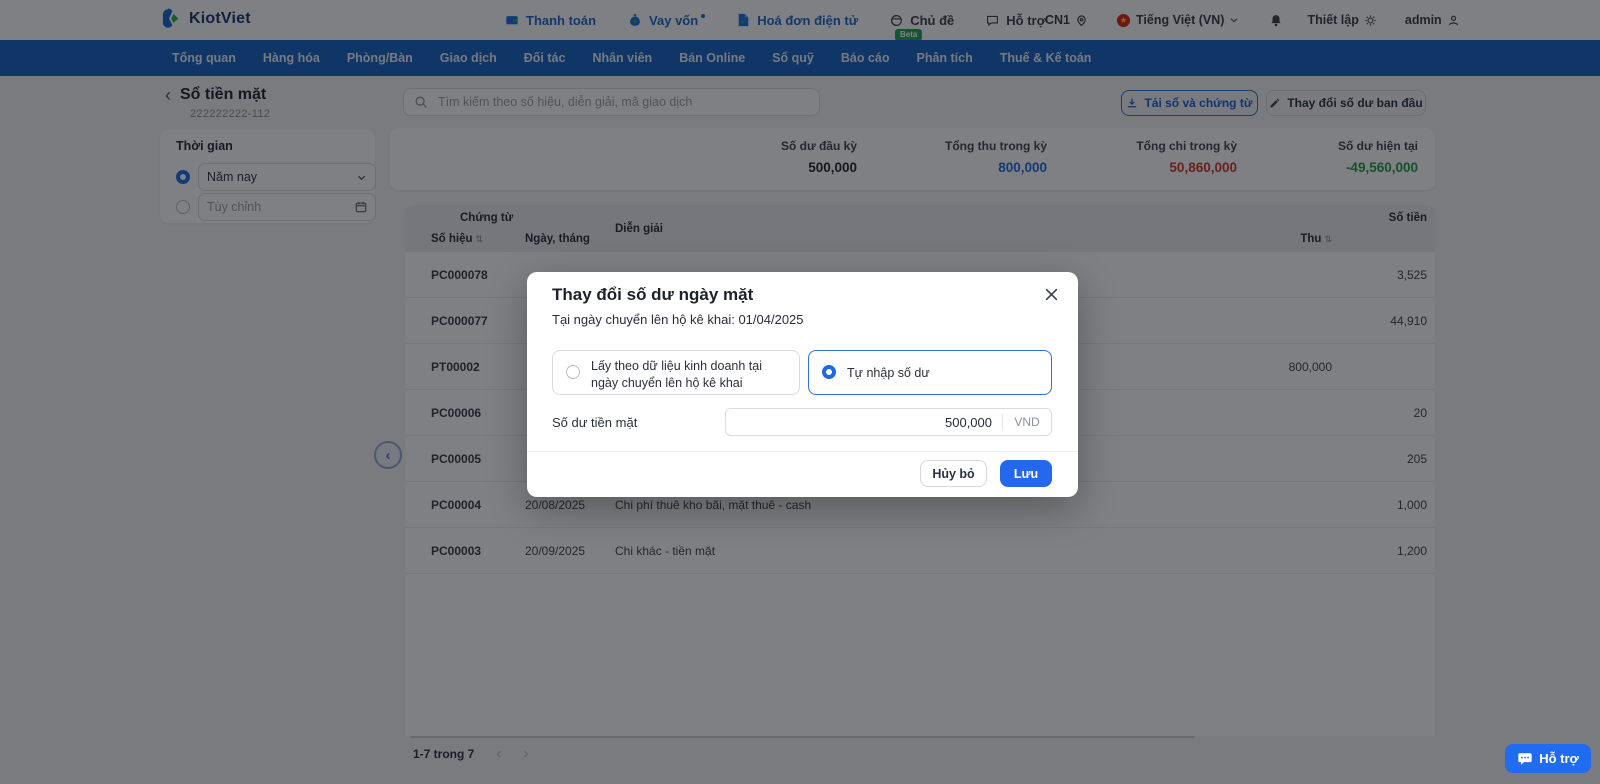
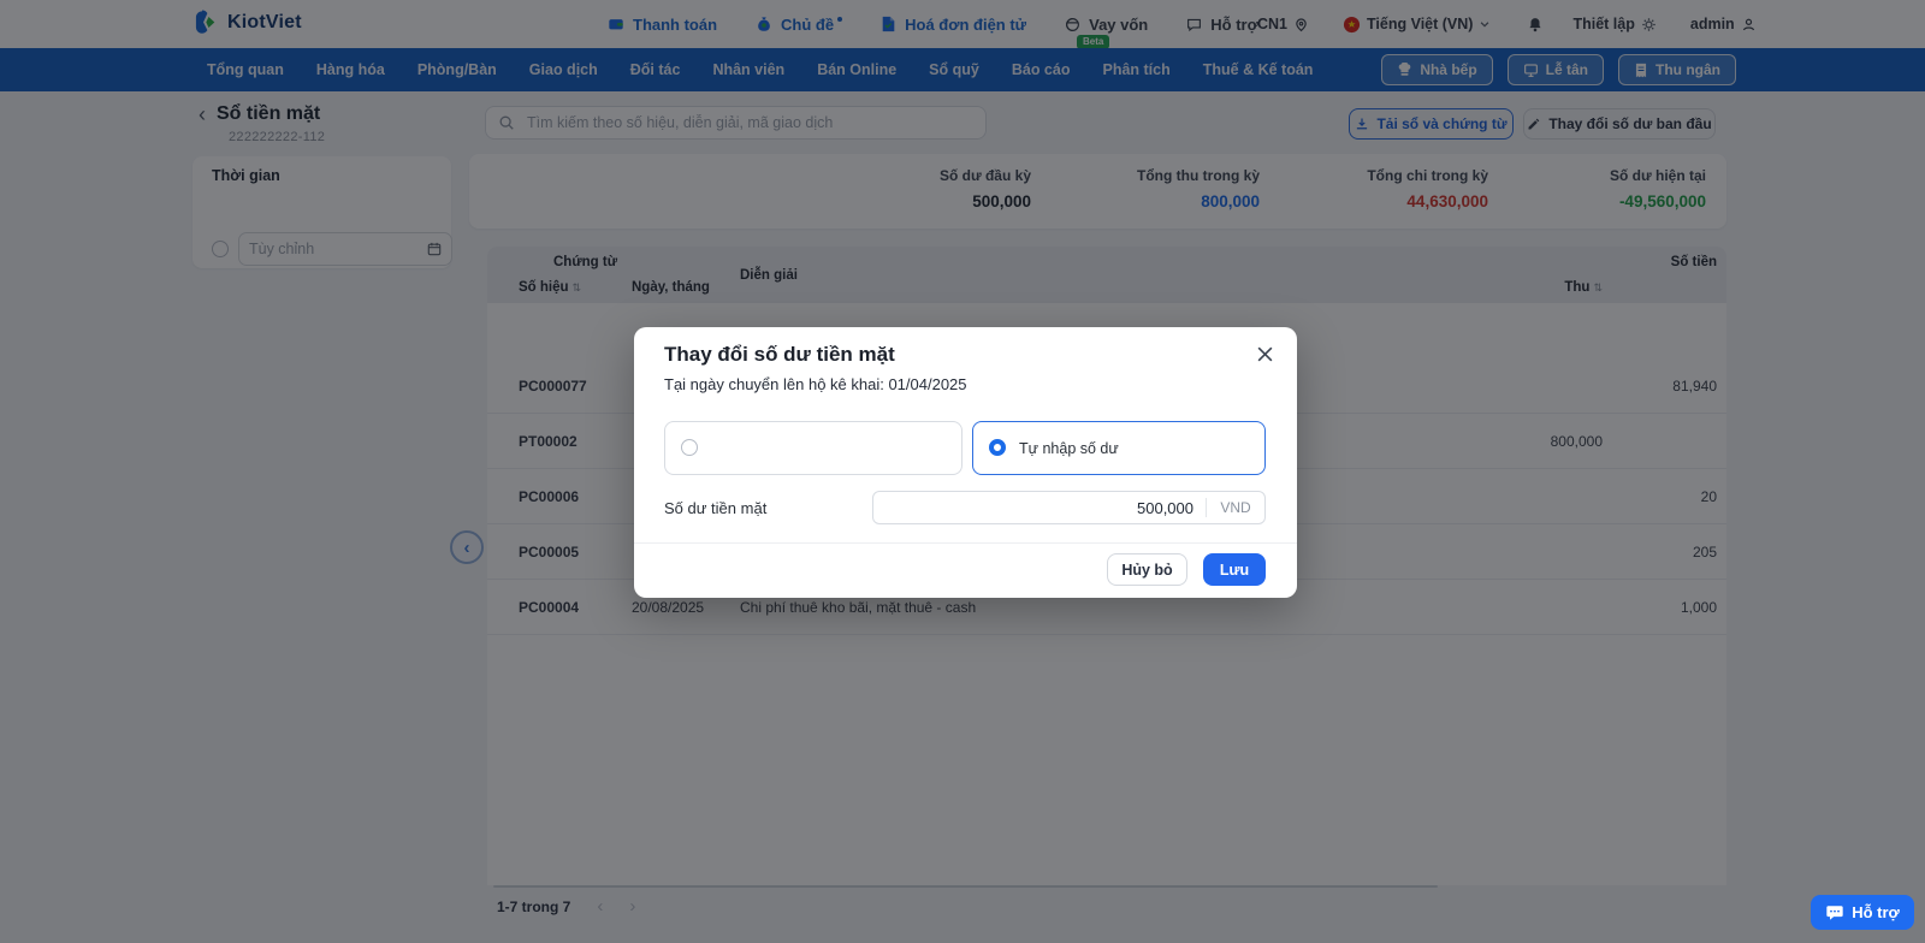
  KiotViet
  Thanh toán
- Vay vốn
+ Chủ đề
  Hoá đơn điện tử
- Chủ đề
+ Vay vốn
  Hỗ trợ
  Beta
  CN1
  Tiếng Việt (VN)
  Thiết lập
  admin
  Tổng quan
  Hàng hóa
  Phòng/Bàn
  Giao dịch
  Đối tác
  Nhân viên
  Bán Online
  Sổ quỹ
  Báo cáo
  Phân tích
  Thuế & Kế toán
+ Nhà bếp
+ Lễ tân
+ Thu ngân
  ‹
  Sổ tiền mặt
  222222222-112
  Thời gian
- Năm nay
  Tùy chỉnh
  ‹
  Tìm kiếm theo số hiệu, diễn giải, mã giao dịch
  Tải sổ và chứng từ
  Thay đổi số dư ban đầu
  Số dư đầu kỳ
  500,000
  Tổng thu trong kỳ
  800,000
  Tổng chi trong kỳ
- 50,860,000
+ 44,630,000
  Số dư hiện tại
  -49,560,000
  Chứng từ
  Số hiệu
  ⇅
  Ngày, tháng
  Diễn giải
  Số tiền
  Thu
  ⇅
- PC000078
- 3,525
  PC000077
- 44,910
+ 81,940
  PT00002
  800,000
  PC00006
  20
  PC00005
  205
  PC00004
  20/08/2025
  Chi phí thuê kho bãi, mặt thuê - cash
  1,000
- PC00003
- 20/09/2025
- Chi khác - tiền mặt
- 1,200
  1-7 trong 7
  ‹
  ›
- Thay đổi số dư ngày mặt
+ Thay đổi số dư tiền mặt
  Tại ngày chuyển lên hộ kê khai: 01/04/2025
- Lấy theo dữ liệu kinh doanh tại ngày chuyển lên hộ kê khai
  Tự nhập số dư
  Số dư tiền mặt
  500,000
  VND
  Hủy bỏ
  Lưu
  Hỗ trợ
